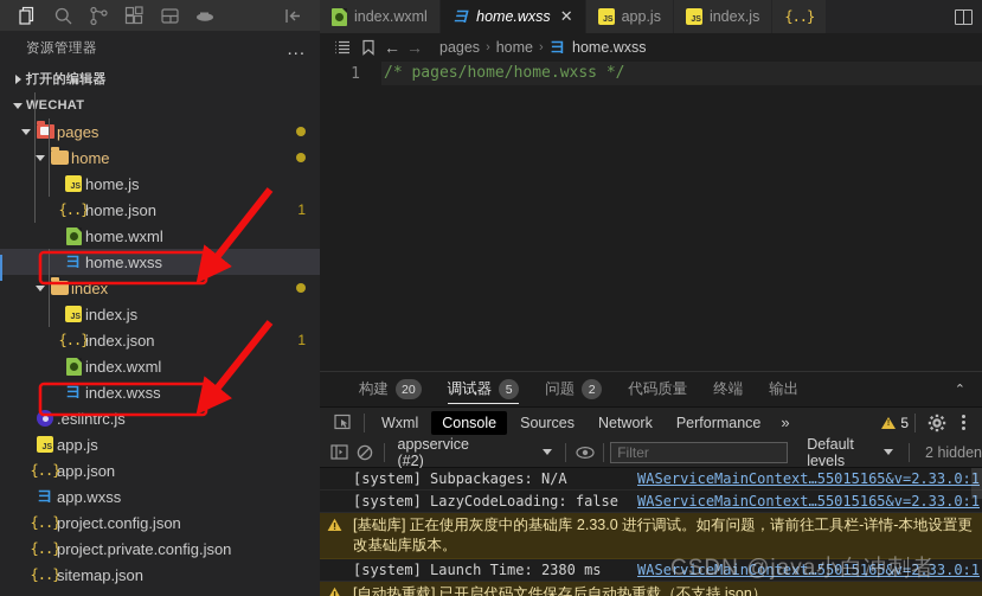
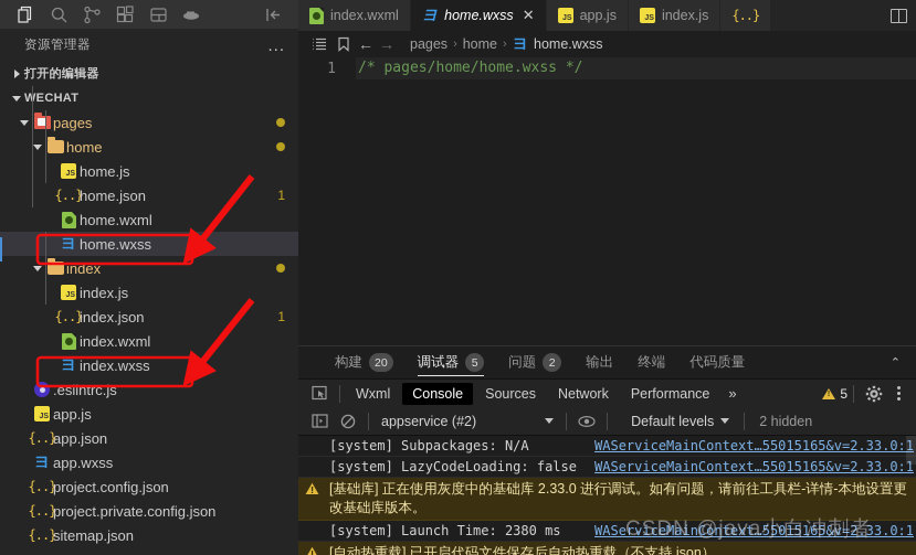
  资源管理器
  ...
  打开的编辑器
  WECHAT
  pages
  home
  home.js
  {..}
  home.json
  1
  home.wxml
  ヨ
  home.wxss
  index
  index.js
  {..}
  index.json
  1
  index.wxml
  ヨ
  index.wxss
  .eslintrc.js
  app.js
  {..}
  app.json
  ヨ
  app.wxss
  {..}
  project.config.json
  {..}
  project.private.config.json
  {..}
  sitemap.json
  index.wxml
  ヨ
  home.wxss
  ✕
  app.js
  index.js
  {..}
  ←
  →
  pages
  ›
  home
  ›
  ヨ
  home.wxss
  1
  /* pages/home/home.wxss */
  构建
  20
  调试器
  5
  问题
  2
- 代码质量
+ 输出
  终端
- 输出
+ 代码质量
  ⌃
  Wxml
  Console
  Sources
  Network
  Performance
  »
  5
  appservice (#2)
- Filter
  Default levels
  2 hidden
  [system] Subpackages: N/A
  WAServiceMainContext…55015165&v=2.33.0:1
  [system] LazyCodeLoading: false
  WAServiceMainContext…55015165&v=2.33.0:1
  [基础库] 正在使用灰度中的基础库 2.33.0 进行调试。如有问题，请前往工具栏-详情-本地设置更改基础库版本。
  [system] Launch Time: 2380 ms
  WAServiceMainContext…55015165&v=2.33.0:1
  [自动热重载] 已开启代码文件保存后自动热重载（不支持 json）
  CSDN @java小白冲刺者
